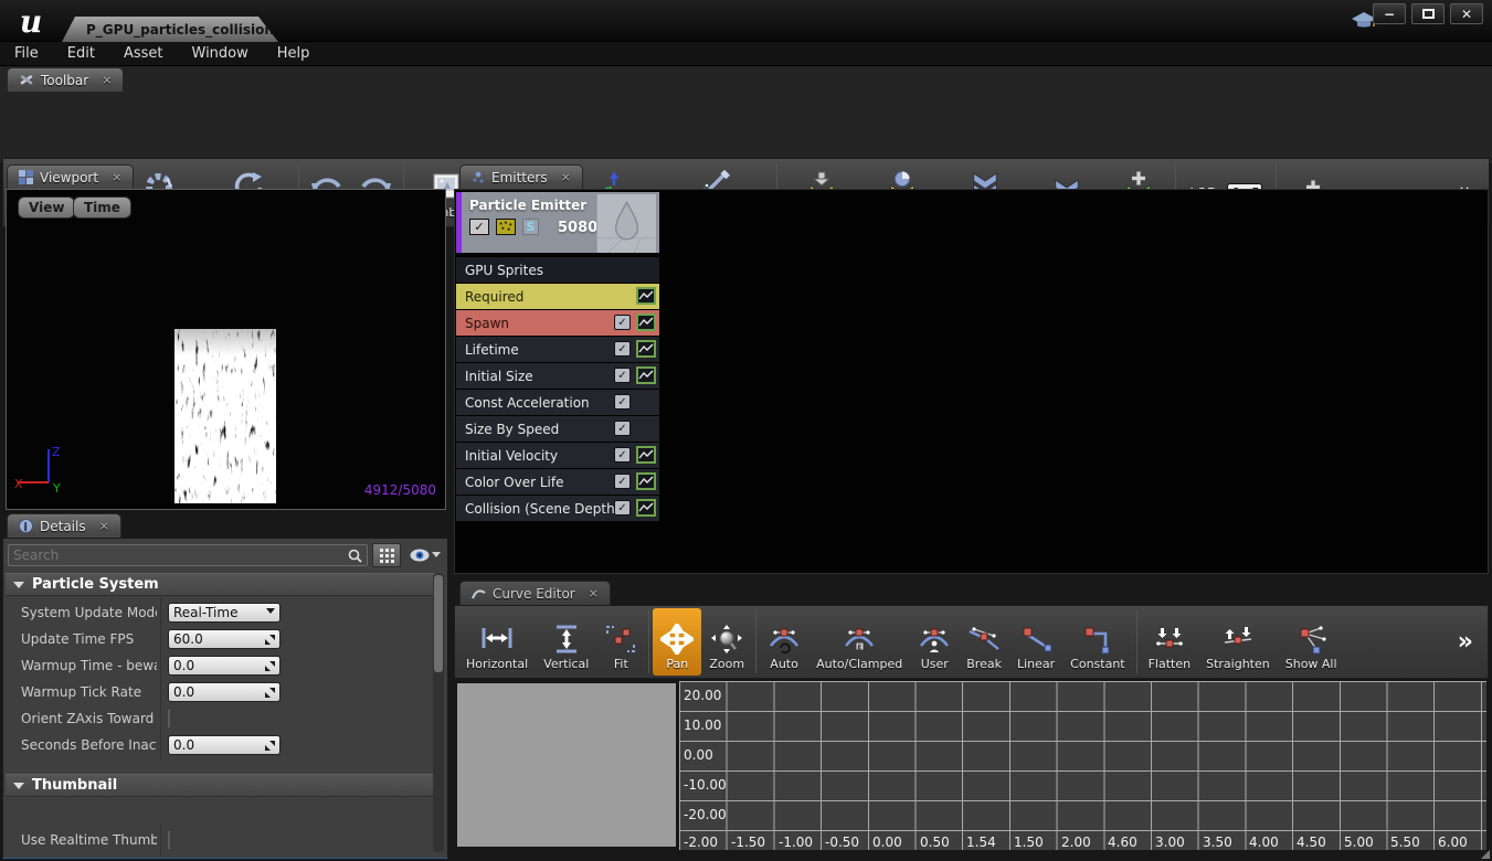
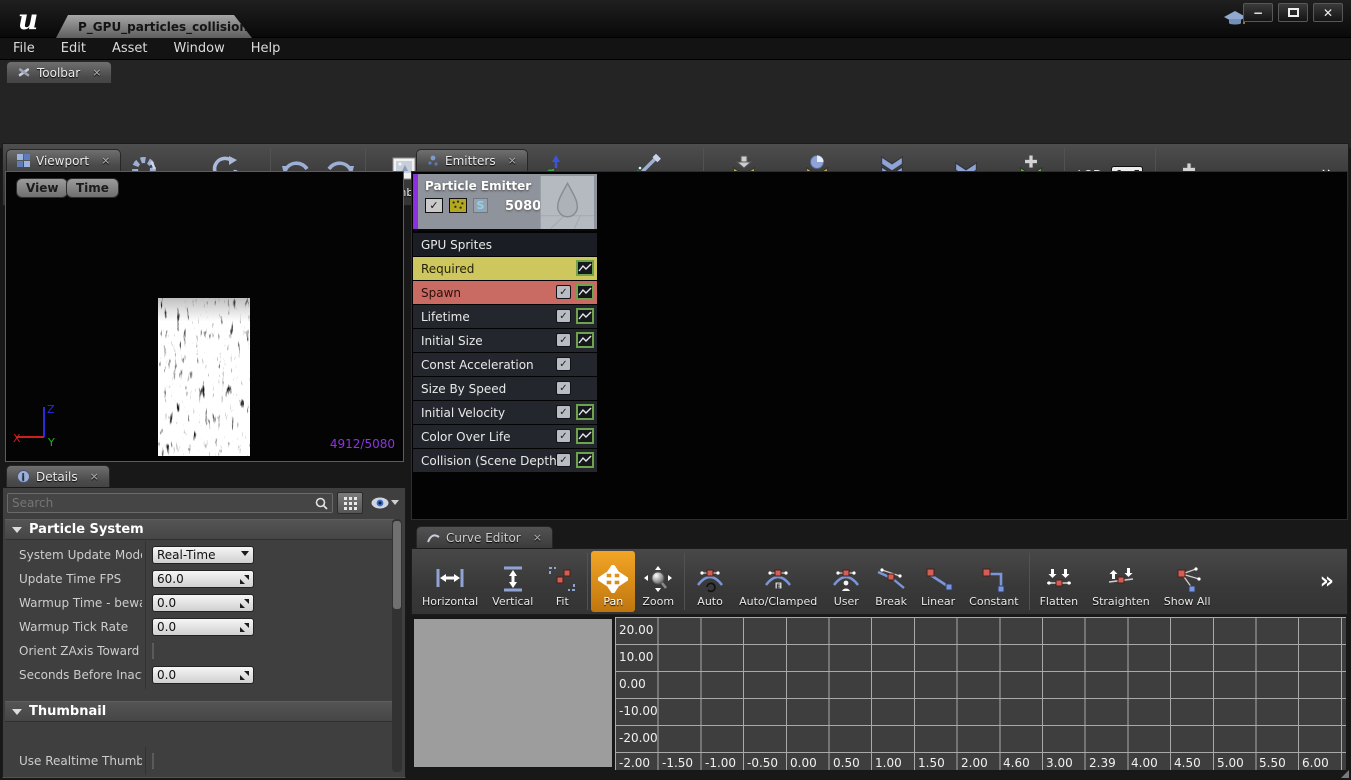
  u
  P_GPU_particles_collisio
  −
  ✕
  File
  Edit
  Asset
  Window
  Help
  Toolbar
  ×
  Viewport
  ×
  View
  Time
  Z
  X
  Y
  4912/5080
  i
  Details
  ×
  Search
  Particle System
  System Update Mod
  Real-Time
  Update Time FPS
  60.0
  Warmup Time - bew
  0.0
  Warmup Tick Rate
  0.0
  Orient ZAxis Toward
  Seconds Before Inac
  0.0
  Thumbnail
  Use Realtime Thumb
  Emitters
  ×
  Particle Emitter
  S
  5080
  GPU Sprites
  Required
  Spawn
  Lifetime
  Initial Size
  Const Acceleration
  Size By Speed
  Initial Velocity
  Color Over Life
  Collision (Scene Depth
  Curve Editor
  ×
  Horizontal
  Vertical
  Fit
  Pan
  Zoom
  Auto
  Auto/Clamped
  User
  Break
  Linear
  Constant
  Flatten
  Straighten
  Show All
  »
  20.00
  10.00
  0.00
  -10.00
  -20.00
  -2.00
  -1.50
  -1.00
  -0.50
  0.00
  0.50
- 1.54
+ 1.00
  1.50
  2.00
  4.60
  3.00
- 3.50
+ 2.39
  4.00
  4.50
  5.00
  5.50
  6.00
